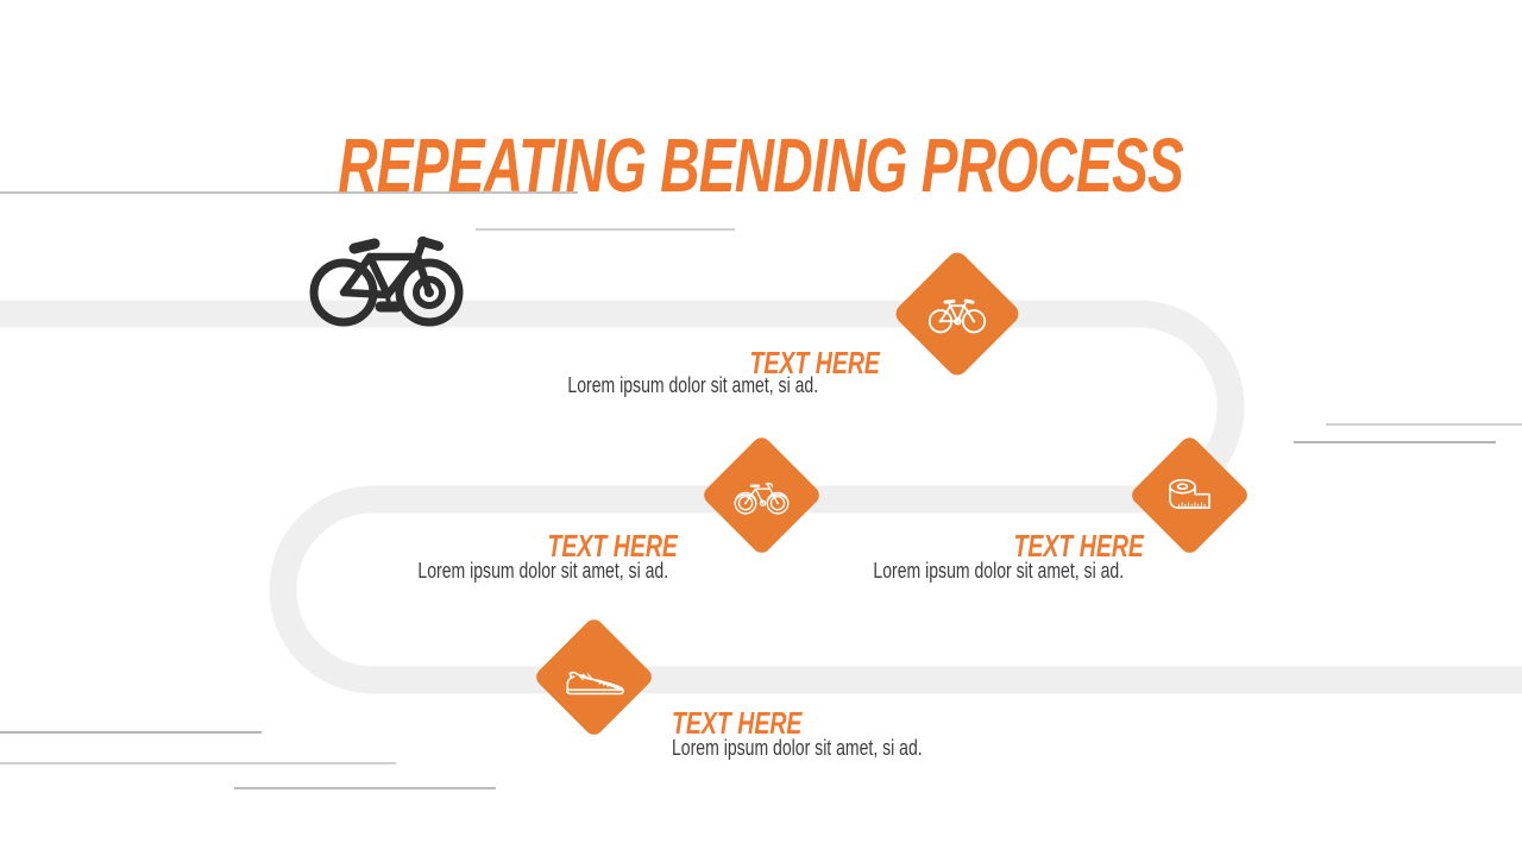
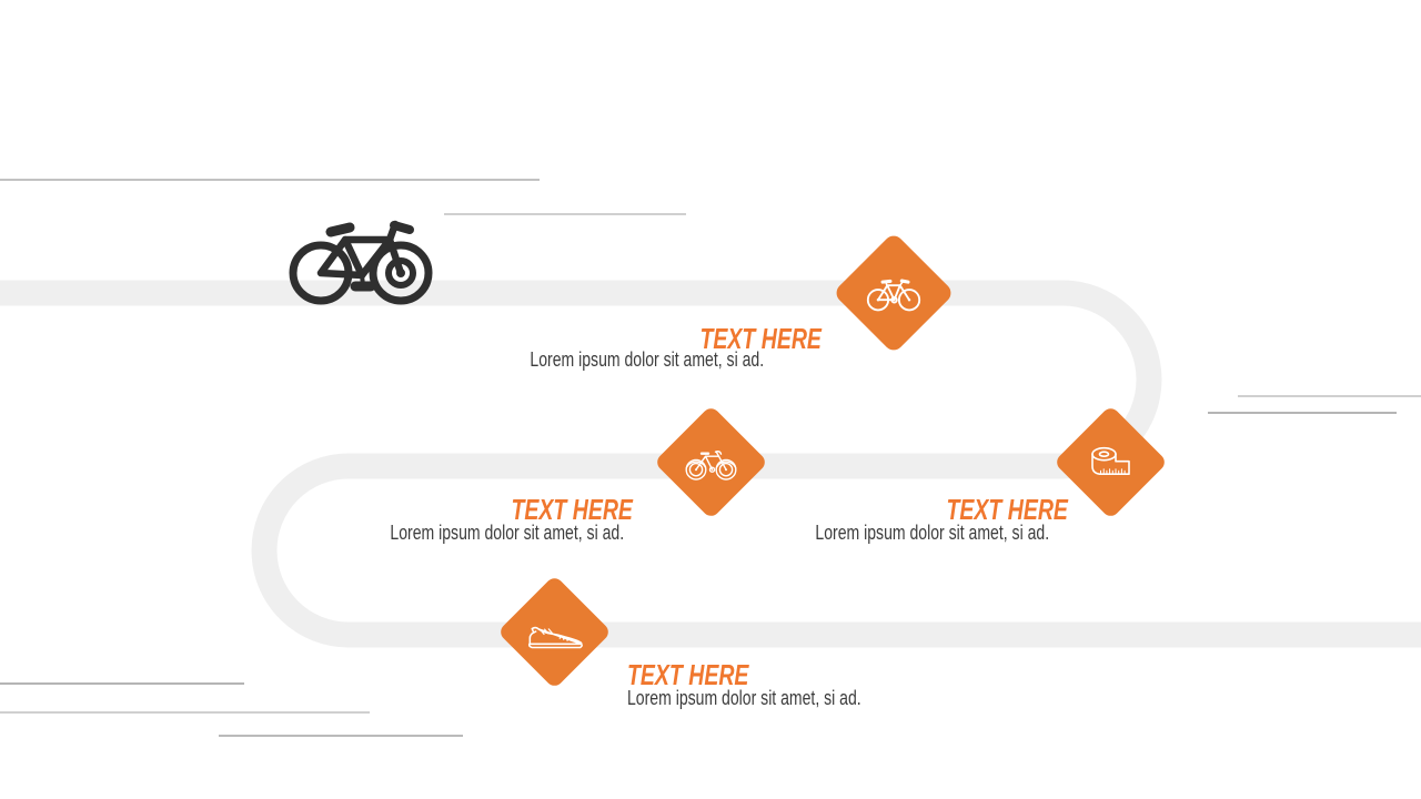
- REPEATING BENDING PROCESS
  TEXT HERE
  Lorem ipsum dolor sit amet, si ad.
  TEXT HERE
  Lorem ipsum dolor sit amet, si ad.
  TEXT HERE
  Lorem ipsum dolor sit amet, si ad.
  TEXT HERE
  Lorem ipsum dolor sit amet, si ad.
